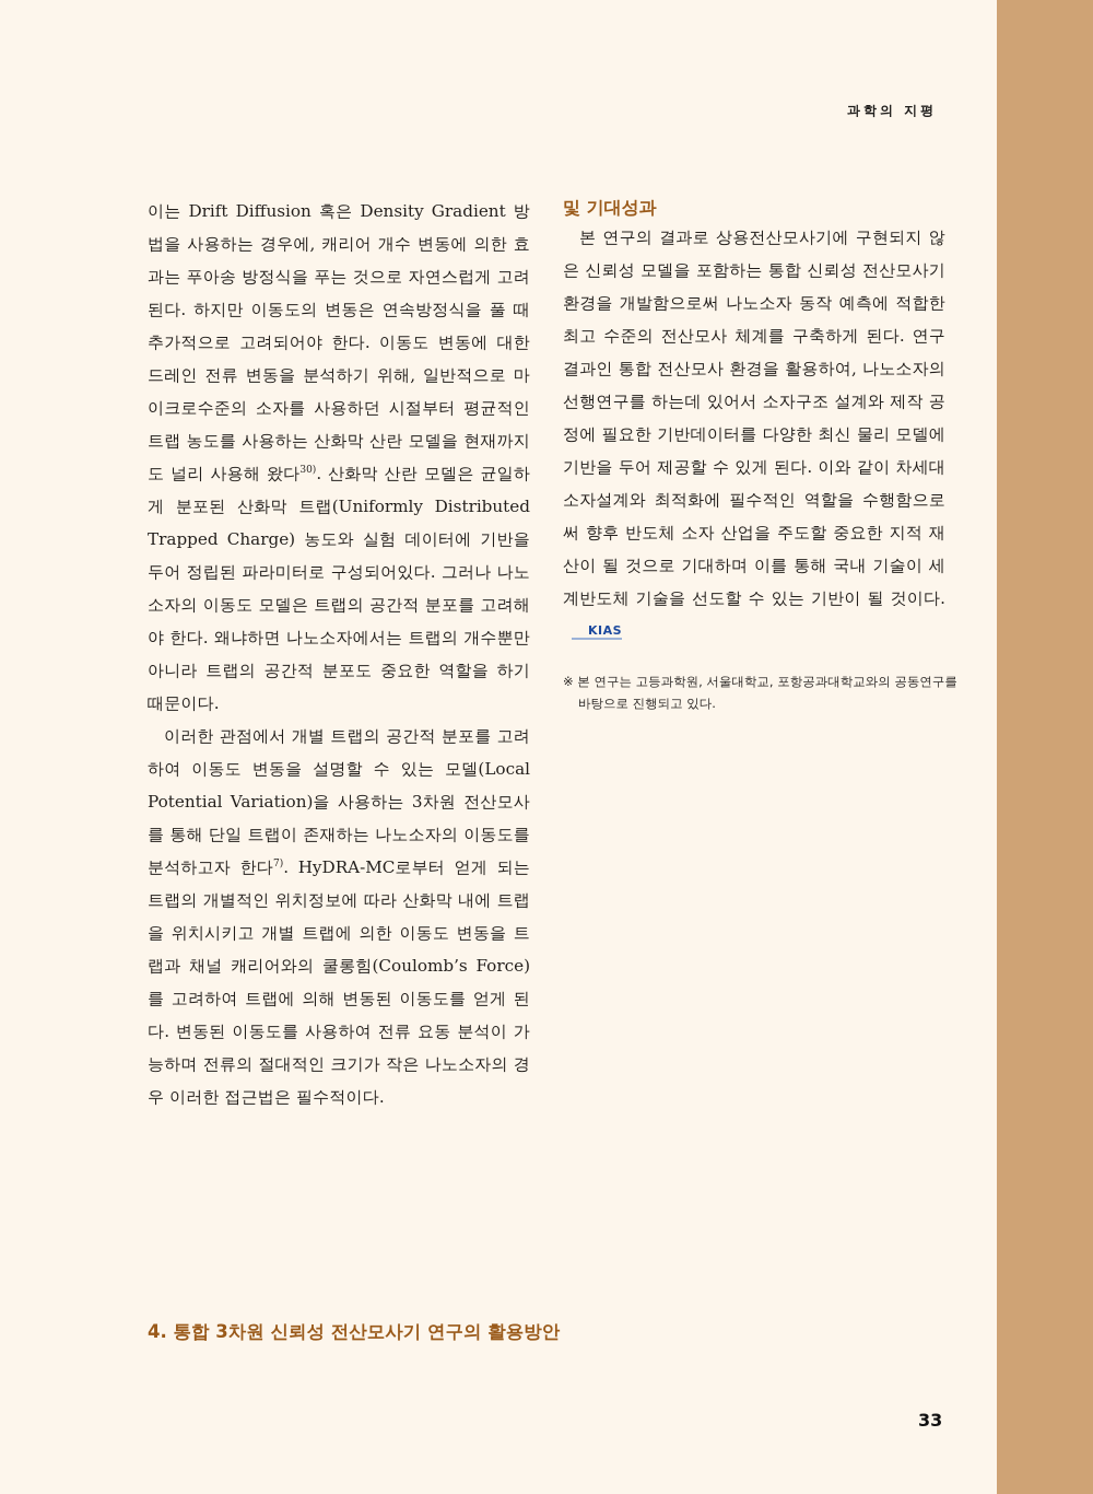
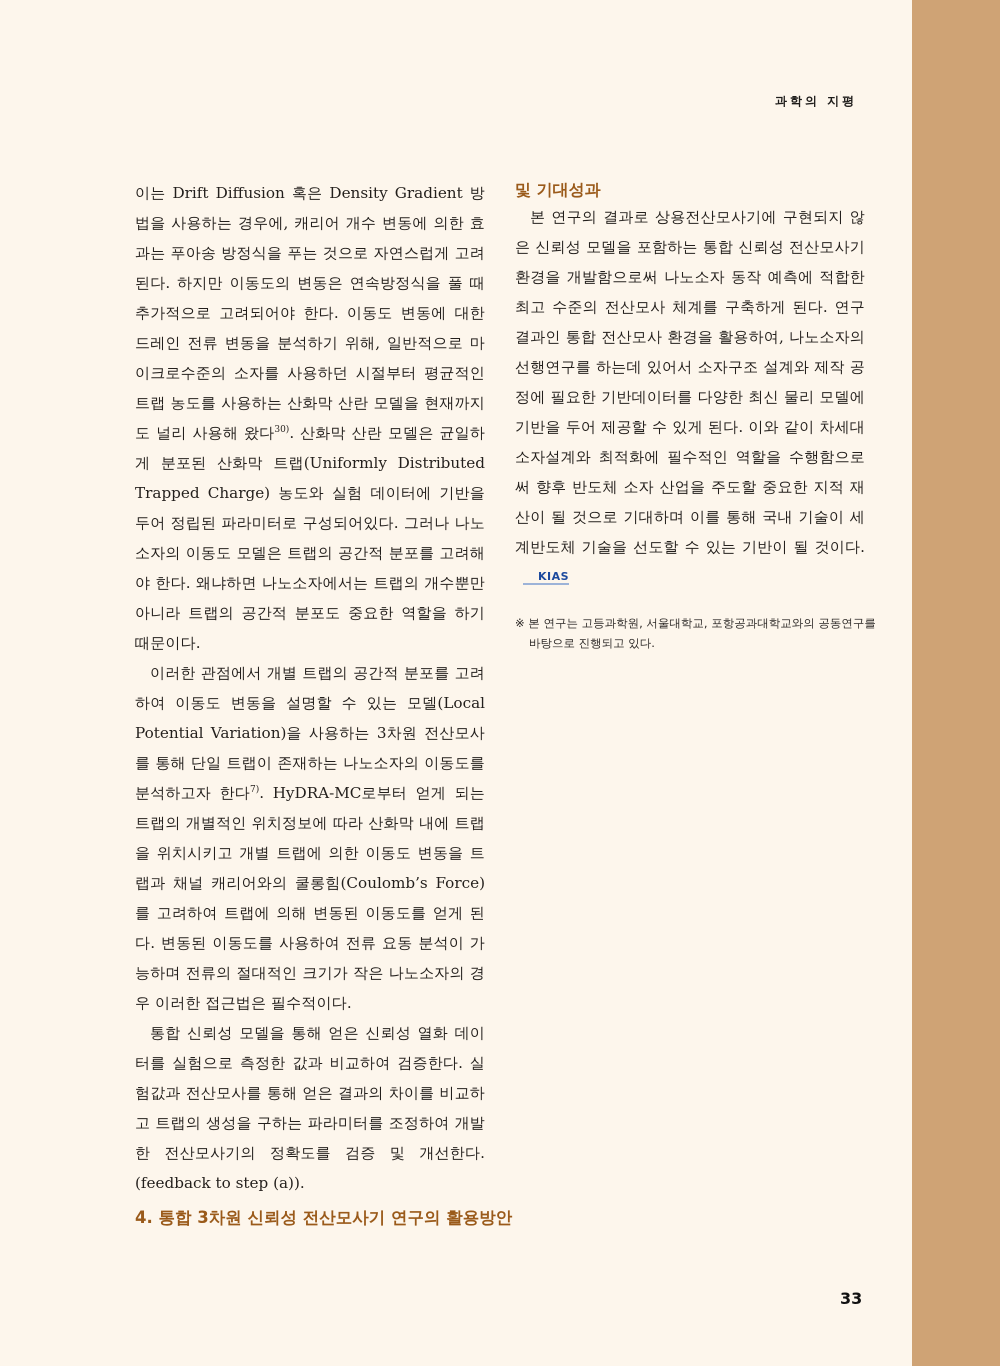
  과학의 지평
  이는 Drift Diffusion 혹은 Density Gradient 방법을 사용하는 경우에, 캐리어 개수 변동에 의한 효과는 푸아송 방정식을 푸는 것으로 자연스럽게 고려된다. 하지만 이동도의 변동은 연속방정식을 풀 때 추가적으로 고려되어야 한다. 이동도 변동에 대한 드레인 전류 변동을 분석하기 위해, 일반적으로 마이크로수준의 소자를 사용하던 시절부터 평균적인 트랩 농도를 사용하는 산화막 산란 모델을 현재까지도 널리 사용해 왔다30). 산화막 산란 모델은 균일하게 분포된 산화막 트랩(Uniformly Distributed Trapped Charge) 농도와 실험 데이터에 기반을 두어 정립된 파라미터로 구성되어있다. 그러나 나노소자의 이동도 모델은 트랩의 공간적 분포를 고려해야 한다. 왜냐하면 나노소자에서는 트랩의 개수뿐만 아니라 트랩의 공간적 분포도 중요한 역할을 하기 때문이다.
  이러한 관점에서 개별 트랩의 공간적 분포를 고려하여 이동도 변동을 설명할 수 있는 모델(Local Potential Variation)을 사용하는 3차원 전산모사를 통해 단일 트랩이 존재하는 나노소자의 이동도를 분석하고자 한다7). HyDRA-MC로부터 얻게 되는 트랩의 개별적인 위치정보에 따라 산화막 내에 트랩을 위치시키고 개별 트랩에 의한 이동도 변동을 트랩과 채널 캐리어와의 쿨롱힘(Coulomb’s Force)를 고려하여 트랩에 의해 변동된 이동도를 얻게 된다. 변동된 이동도를 사용하여 전류 요동 분석이 가능하며 전류의 절대적인 크기가 작은 나노소자의 경우 이러한 접근법은 필수적이다.
+ 통합 신뢰성 모델을 통해 얻은 신뢰성 열화 데이터를 실험으로 측정한 값과 비교하여 검증한다. 실험값과 전산모사를 통해 얻은 결과의 차이를 비교하고 트랩의 생성을 구하는 파라미터를 조정하여 개발한 전산모사기의 정확도를 검증 및 개선한다. (feedback to step (a)).
  4. 통합 3차원 신뢰성 전산모사기 연구의 활용방안
  및 기대성과
  본 연구의 결과로 상용전산모사기에 구현되지 않은 신뢰성 모델을 포함하는 통합 신뢰성 전산모사기 환경을 개발함으로써 나노소자 동작 예측에 적합한 최고 수준의 전산모사 체계를 구축하게 된다. 연구 결과인 통합 전산모사 환경을 활용하여, 나노소자의 선행연구를 하는데 있어서 소자구조 설계와 제작 공정에 필요한 기반데이터를 다양한 최신 물리 모델에 기반을 두어 제공할 수 있게 된다. 이와 같이 차세대 소자설계와 최적화에 필수적인 역할을 수행함으로써 향후 반도체 소자 산업을 주도할 중요한 지적 재산이 될 것으로 기대하며 이를 통해 국내 기술이 세계반도체 기술을 선도할 수 있는 기반이 될 것이다.KIAS
  ※ 본 연구는 고등과학원, 서울대학교, 포항공과대학교와의 공동연구를 바탕으로 진행되고 있다.
  33
